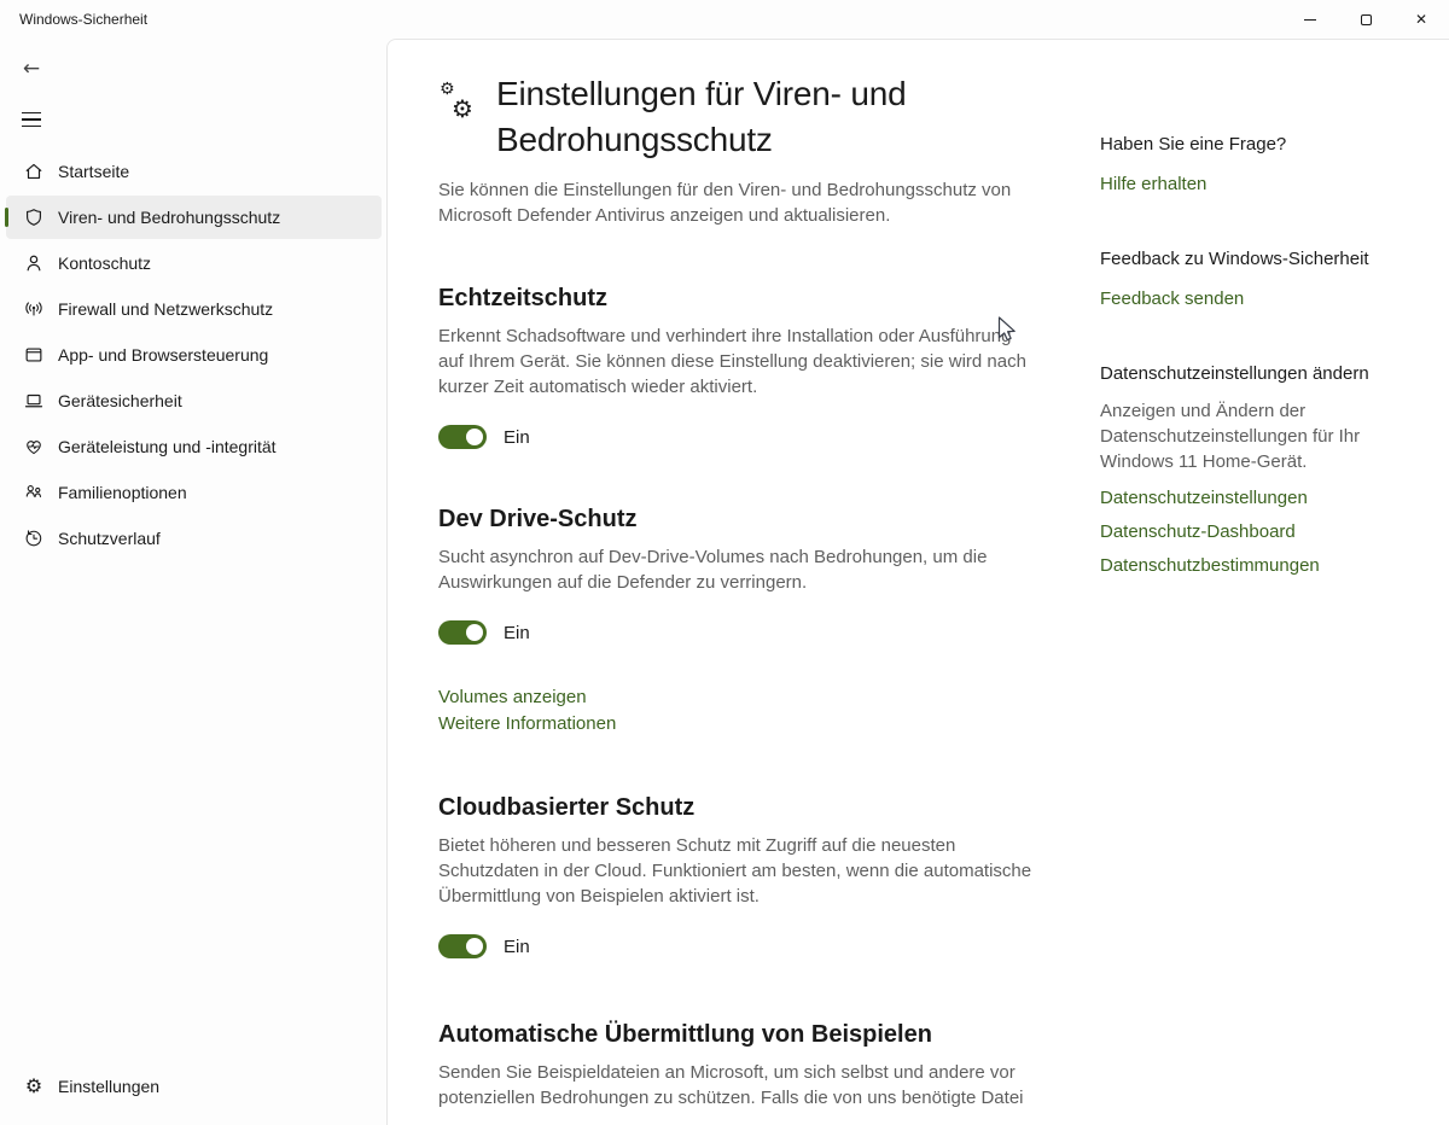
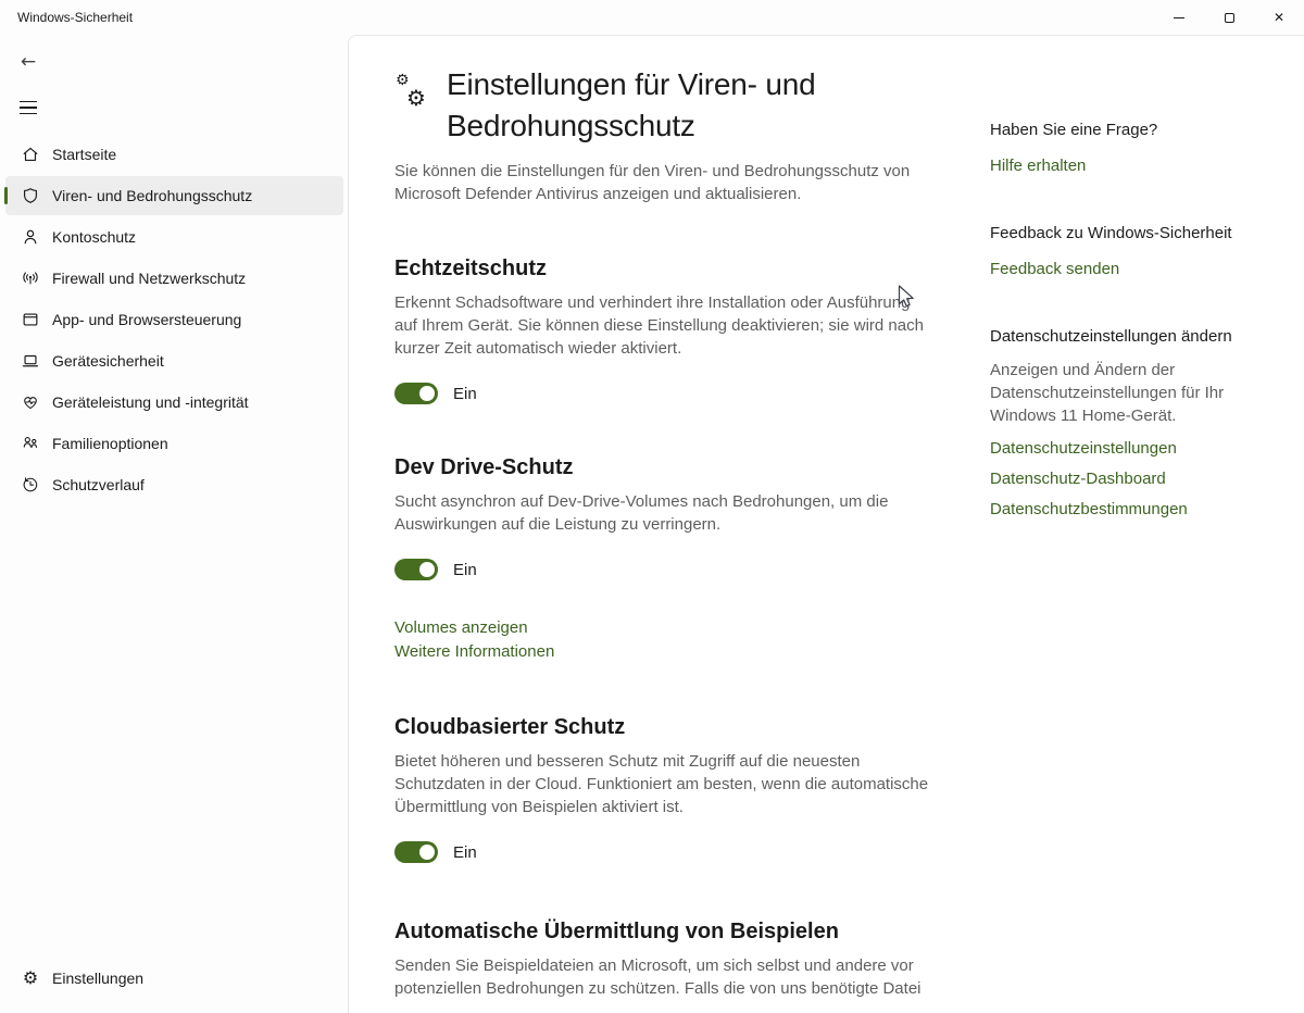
  Windows-Sicherheit
  ✕
  ←
  Startseite
  Viren- und Bedrohungsschutz
  Kontoschutz
  Firewall und Netzwerkschutz
  App- und Browsersteuerung
  Gerätesicherheit
  Geräteleistung und -integrität
  Familienoptionen
  Schutzverlauf
  ⚙
  Einstellungen
  ⚙
  ⚙
  Einstellungen für Viren- und Bedrohungsschutz
  Sie können die Einstellungen für den Viren- und Bedrohungsschutz von Microsoft Defender Antivirus anzeigen und aktualisieren.
  Echtzeitschutz
  Erkennt Schadsoftware und verhindert ihre Installation oder Ausführun auf Ihrem Gerät. Sie können diese Einstellung deaktivieren; sie wird nach kurzer Zeit automatisch wieder aktiviert.
  Ein
  Dev Drive-Schutz
- Sucht asynchron auf Dev-Drive-Volumes nach Bedrohungen, um die Auswirkungen auf die Defender zu verringern.
+ Sucht asynchron auf Dev-Drive-Volumes nach Bedrohungen, um die Auswirkungen auf die Leistung zu verringern.
  Ein
  Volumes anzeigen
  Weitere Informationen
  Cloudbasierter Schutz
  Bietet höheren und besseren Schutz mit Zugriff auf die neuesten Schutzdaten in der Cloud. Funktioniert am besten, wenn die automatische Übermittlung von Beispielen aktiviert ist.
  Ein
  Automatische Übermittlung von Beispielen
  Senden Sie Beispieldateien an Microsoft, um sich selbst und andere vor potenziellen Bedrohungen zu schützen. Falls die von uns benötigte Datei
  Haben Sie eine Frage?
  Hilfe erhalten
  Feedback zu Windows-Sicherheit
  Feedback senden
  Datenschutzeinstellungen ändern
  Anzeigen und Ändern der Datenschutzeinstellungen für Ihr Windows 11 Home-Gerät.
  Datenschutzeinstellungen
  Datenschutz-Dashboard
  Datenschutzbestimmungen
